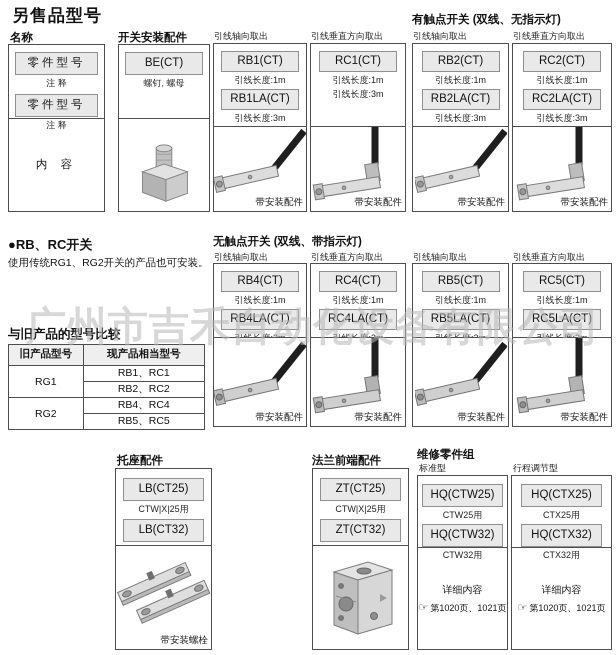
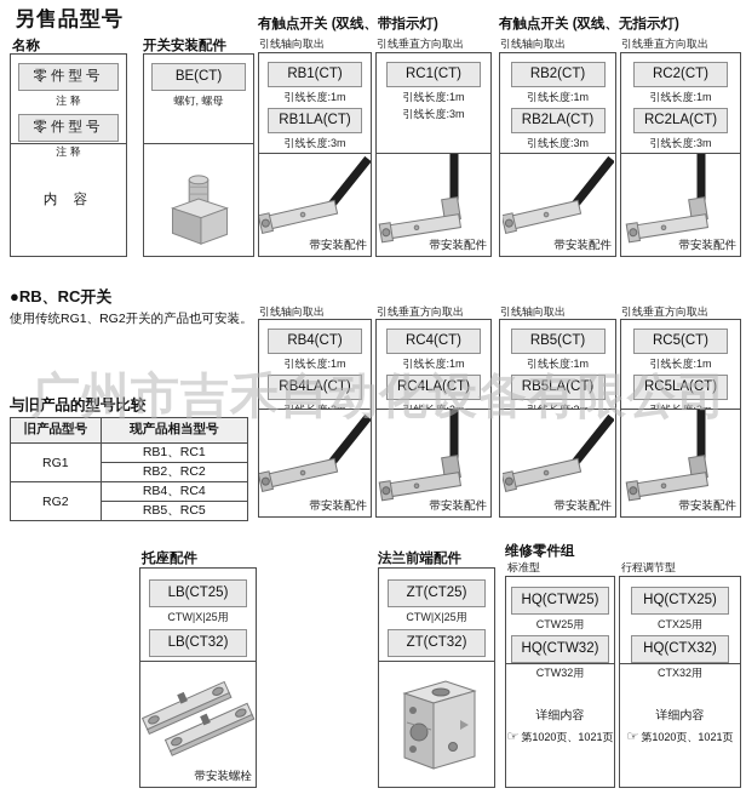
  另售品型号
  名称
  零件型号
  注 释
  零件型号
  注 释
  内 容
  开关安装配件
  BE(CT)
  螺钉, 螺母
+ 有触点开关 (双线、带指示灯)
  引线轴向取出
  引线垂直方向取出
  RB1(CT)
  引线长度:1m
  RB1LA(CT)
  引线长度:3m
  带安装配件
  RC1(CT)
  引线长度:1m
  引线长度:3m
  带安装配件
  有触点开关 (双线、无指示灯)
  引线轴向取出
  引线垂直方向取出
  RB2(CT)
  引线长度:1m
  RB2LA(CT)
  引线长度:3m
  带安装配件
  RC2(CT)
  引线长度:1m
  RC2LA(CT)
  引线长度:3m
  带安装配件
  ●RB、RC开关
  使用传统RG1、RG2开关的产品也可安装。
- 无触点开关 (双线、带指示灯)
  引线轴向取出
  引线垂直方向取出
  RB4(CT)
  引线长度:1m
  RB4LA(CT)
  带安装配件
  RC4(CT)
  引线长度:1m
  RC4LA(CT)
  带安装配件
  引线轴向取出
  引线垂直方向取出
  RB5(CT)
  引线长度:1m
  RB5LA(CT)
  带安装配件
  RC5(CT)
  引线长度:1m
  RC5LA(CT)
  带安装配件
  与旧产品的型号比较
  旧产品型号	现产品相当型号
  RG1	RB1、RC1
  RB2、RC2
  RG2	RB4、RC4
  RB5、RC5
  托座配件
  LB(CT25)
  CTW|X|25用
  LB(CT32)
  带安装螺栓
  法兰前端配件
  ZT(CT25)
  CTW|X|25用
  ZT(CT32)
  维修零件组
  标准型
  行程调节型
  HQ(CTW25)
  CTW25用
  HQ(CTW32)
  CTW32用
  详细内容
  ☞ 第1020页、1021页
  HQ(CTX25)
  CTX25用
  HQ(CTX32)
  CTX32用
  详细内容
  ☞ 第1020页、1021页
  广州市吉禾自动化设备有限公司
